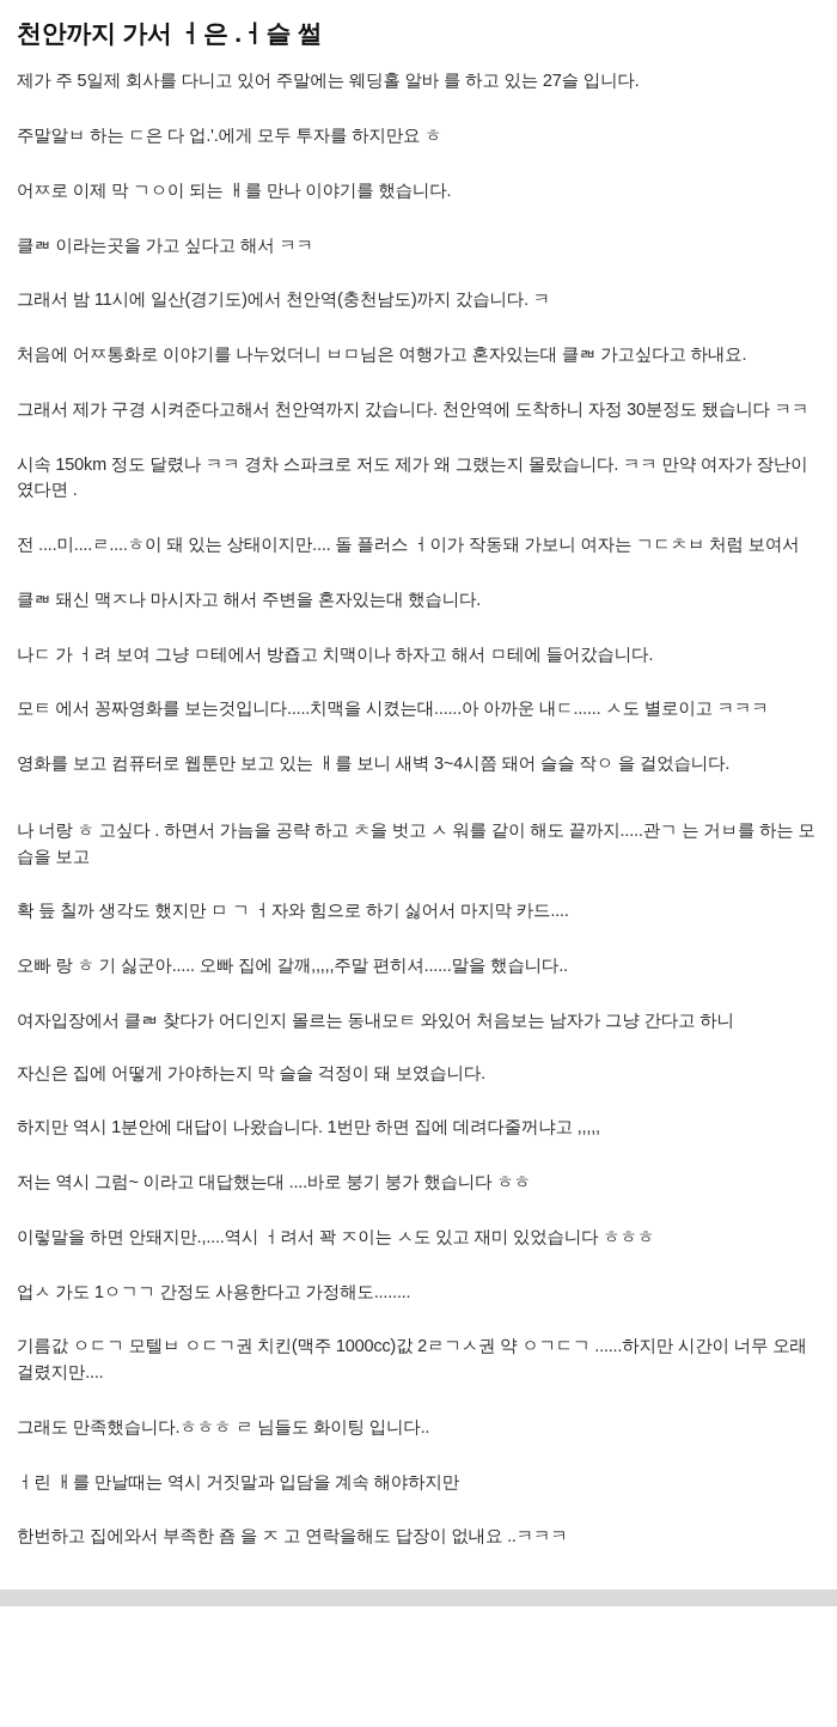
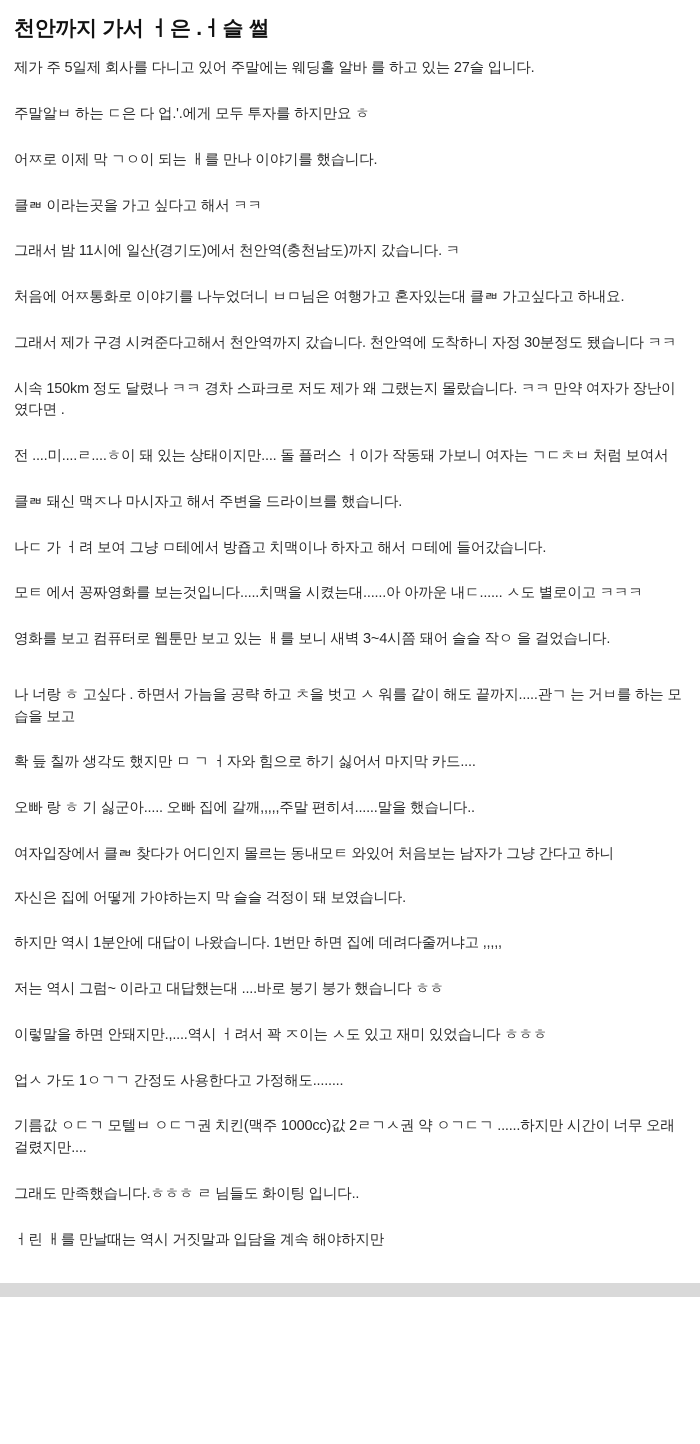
  천안까지 가서 ㅓ은 .ㅓ슬 썰
  제가 주 5일제 회사를 다니고 있어 주말에는 웨딩홀 알바 를 하고 있는 27슬 입니다.
  주말알ㅂ 하는 ㄷ은 다 업.'.에게 모두 투자를 하지만요 ㅎ
  어ㅉ로 이제 막 ㄱㅇ이 되는 ㅐ를 만나 이야기를 했습니다.
  클ㄼ 이라는곳을 가고 싶다고 해서 ㅋㅋ
  그래서 밤 11시에 일산(경기도)에서 천안역(충천남도)까지 갔습니다. ㅋ
  처음에 어ㅉ통화로 이야기를 나누었더니 ㅂㅁ님은 여행가고 혼자있는대 클ㄼ 가고싶다고 하내요.
  그래서 제가 구경 시켜준다고해서 천안역까지 갔습니다. 천안역에 도착하니 자정 30분정도 됐습니다 ㅋㅋ
  시속 150km 정도 달렸나 ㅋㅋ 경차 스파크로 저도 제가 왜 그랬는지 몰랐습니다. ㅋㅋ 만약 여자가 장난이였다면 .
  전 ....미....ㄹ....ㅎ이 돼 있는 상태이지만.... 돌 플러스 ㅓ이가 작동돼 가보니 여자는 ㄱㄷㅊㅂ 처럼 보여서
- 클ㄼ 돼신 맥ㅈ나 마시자고 해서 주변을 혼자있는대 했습니다.
+ 클ㄼ 돼신 맥ㅈ나 마시자고 해서 주변을 드라이브를 했습니다.
  나ㄷ 가 ㅓ려 보여 그냥 ㅁ테에서 방죱고 치맥이나 하자고 해서 ㅁ테에 들어갔습니다.
  모ㅌ 에서 꽁짜영화를 보는것입니다.....치맥을 시켰는대......아 아까운 내ㄷ...... ㅅ도 별로이고 ㅋㅋㅋ
  영화를 보고 컴퓨터로 웹툰만 보고 있는 ㅐ를 보니 새벽 3~4시쯤 돼어 슬슬 작ㅇ 을 걸었습니다.
  나 너랑 ㅎ 고싶다 . 하면서 가늠을 공략 하고 ㅊ을 벗고 ㅅ 워를 같이 해도 끝까지.....관ㄱ 는 거ㅂ를 하는 모습을 보고
  확 듶 칠까 생각도 했지만 ㅁ ㄱ ㅓ자와 힘으로 하기 싫어서 마지막 카드....
  오빠 랑 ㅎ 기 싫군아..... 오빠 집에 갈깨,,,,,주말 편히셔......말을 했습니다..
  여자입장에서 클ㄼ 찾다가 어디인지 몰르는 동내모ㅌ 와있어 처음보는 남자가 그냥 간다고 하니
  자신은 집에 어떻게 가야하는지 막 슬슬 걱정이 돼 보였습니다.
  하지만 역시 1분안에 대답이 나왔습니다. 1번만 하면 집에 데려다줄꺼냐고 ,,,,,
  저는 역시 그럼~ 이라고 대답했는대 ....바로 붕기 붕가 했습니다 ㅎㅎ
  이렇말을 하면 안돼지만.,....역시 ㅓ려서 꽉 ㅈ이는 ㅅ도 있고 재미 있었습니다 ㅎㅎㅎ
  업ㅅ 가도 1ㅇㄱㄱ 간정도 사용한다고 가정해도........
  기름값 ㅇㄷㄱ 모텔ㅂ ㅇㄷㄱ권 치킨(맥주 1000cc)값 2ㄹㄱㅅ권 약 ㅇㄱㄷㄱ ......하지만 시간이 너무 오래 걸렸지만....
  그래도 만족했습니다.ㅎㅎㅎ ㄹ 님들도 화이팅 입니다..
  ㅓ린 ㅐ를 만날때는 역시 거짓말과 입담을 계속 해야하지만
- 한번하고 집에와서 부족한 죰 을 ㅈ 고 연락을해도 답장이 없내요 ..ㅋㅋㅋ
